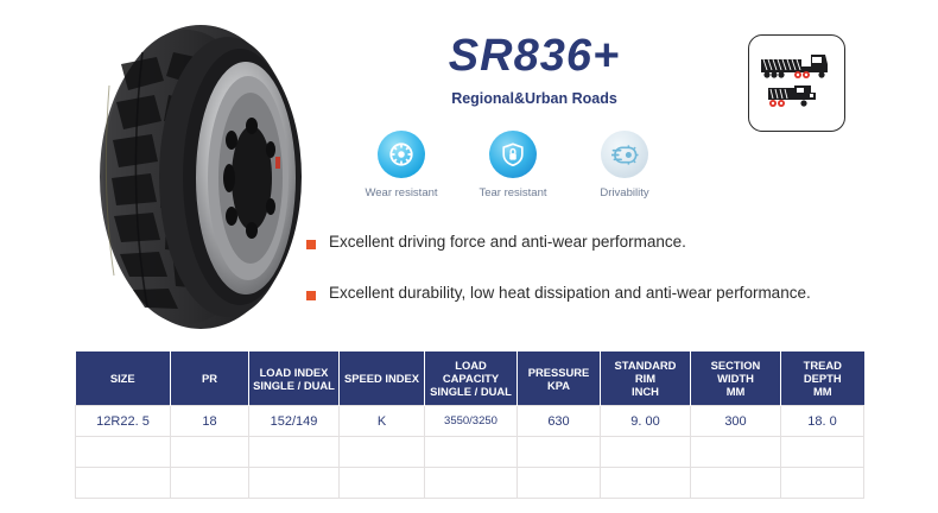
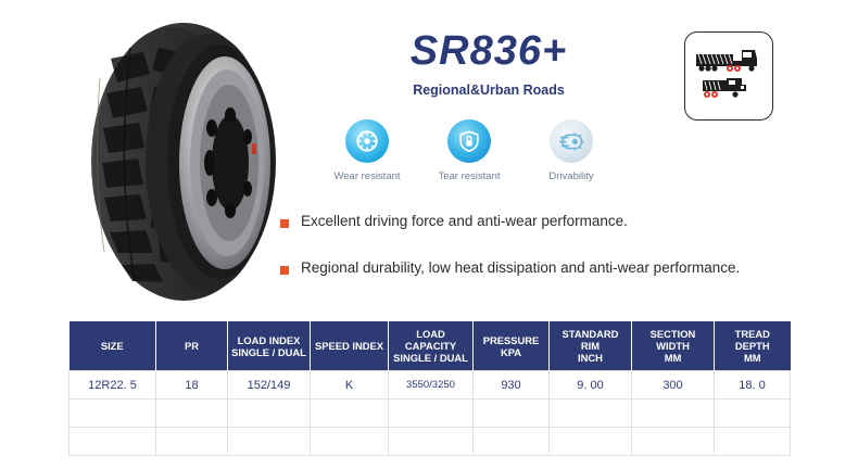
  SR836+
  Regional&Urban Roads
  Wear resistant
  Tear resistant
  Drivability
  Excellent driving force and anti-wear performance.
- Excellent durability, low heat dissipation and anti-wear performance.
+ Regional durability, low heat dissipation and anti-wear performance.
  SIZE	PR	LOAD INDEX SINGLE / DUAL	SPEED INDEX	LOAD CAPACITY SINGLE / DUAL	PRESSURE KPA	STANDARD RIM INCH	SECTION WIDTH MM	TREAD DEPTH MM
- 12R22. 5	18	152/149	K	3550/3250	630	9. 00	300	18. 0
+ 12R22. 5	18	152/149	K	3550/3250	930	9. 00	300	18. 0
